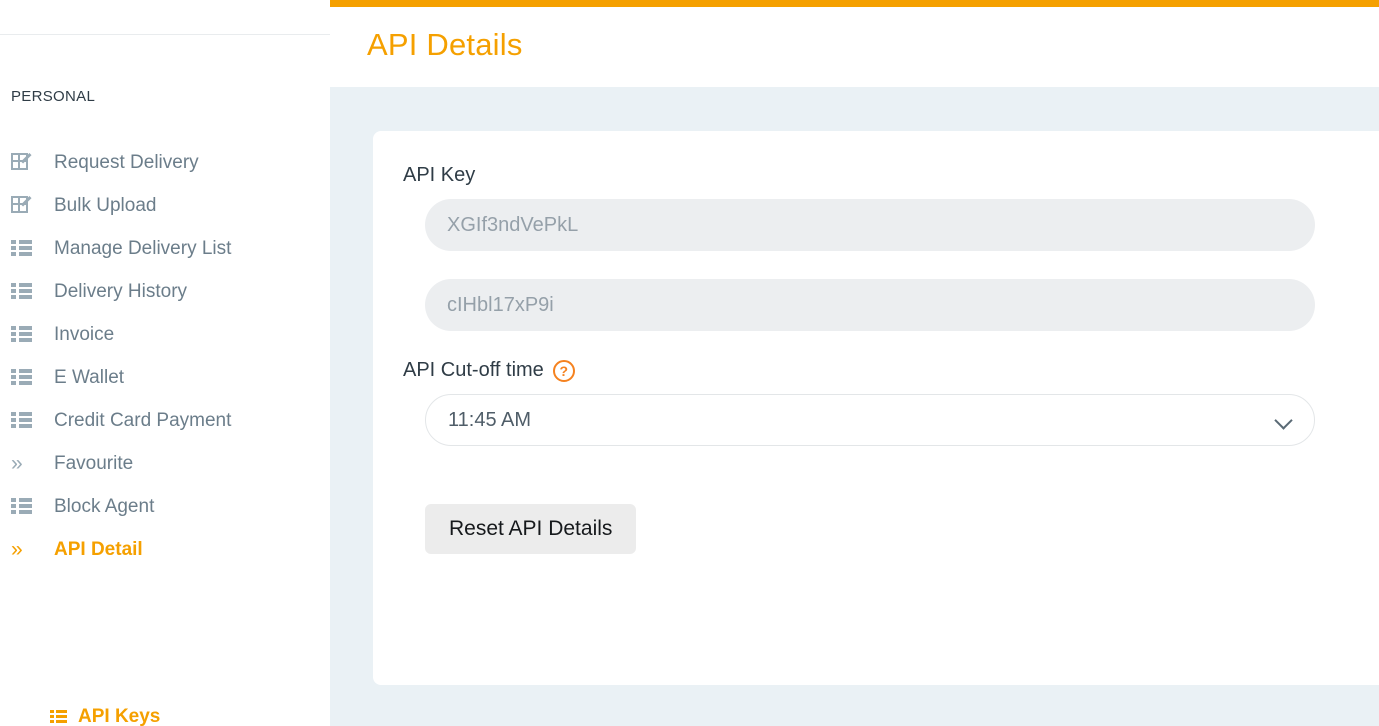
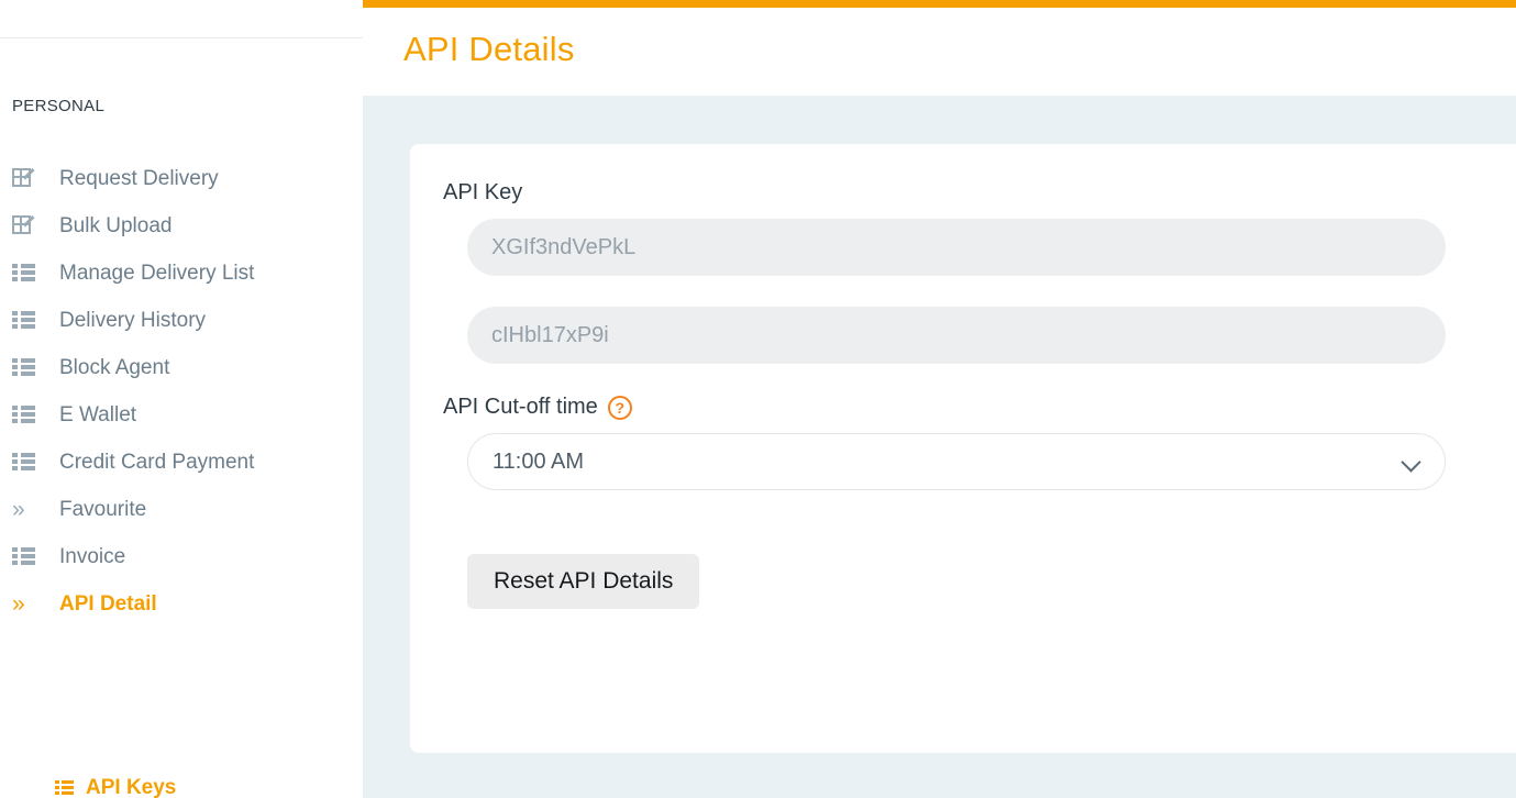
  PERSONAL
  Request Delivery
  Bulk Upload
  Manage Delivery List
  Delivery History
- Invoice
+ Block Agent
  E Wallet
  Credit Card Payment
  »
  Favourite
- Block Agent
+ Invoice
  »
  API Detail
  API Keys
  API Details
  API Key
  XGIf3ndVePkL
  cIHbl17xP9i
  API Cut-off time
  ?
- 11:45 AM
+ 11:00 AM
  Reset API Details
